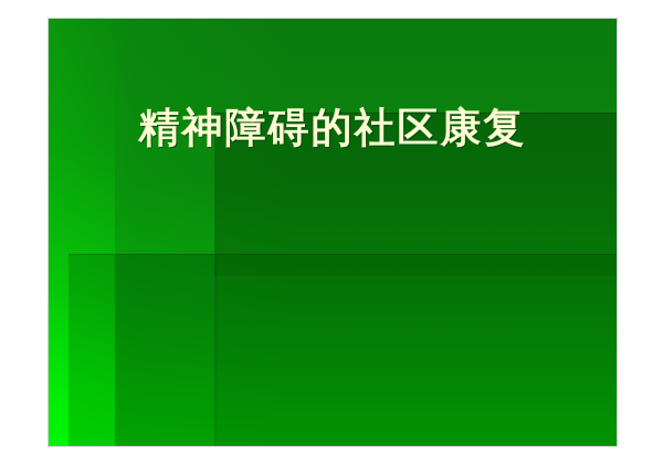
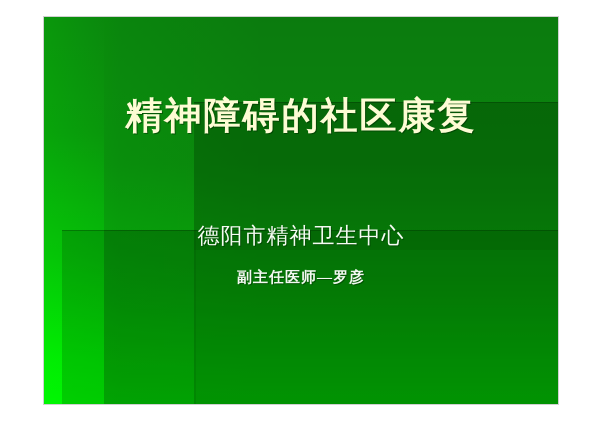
  精神障碍的社区康复
+ 德阳市精神卫生中心
+ 副主任医师—罗彦
